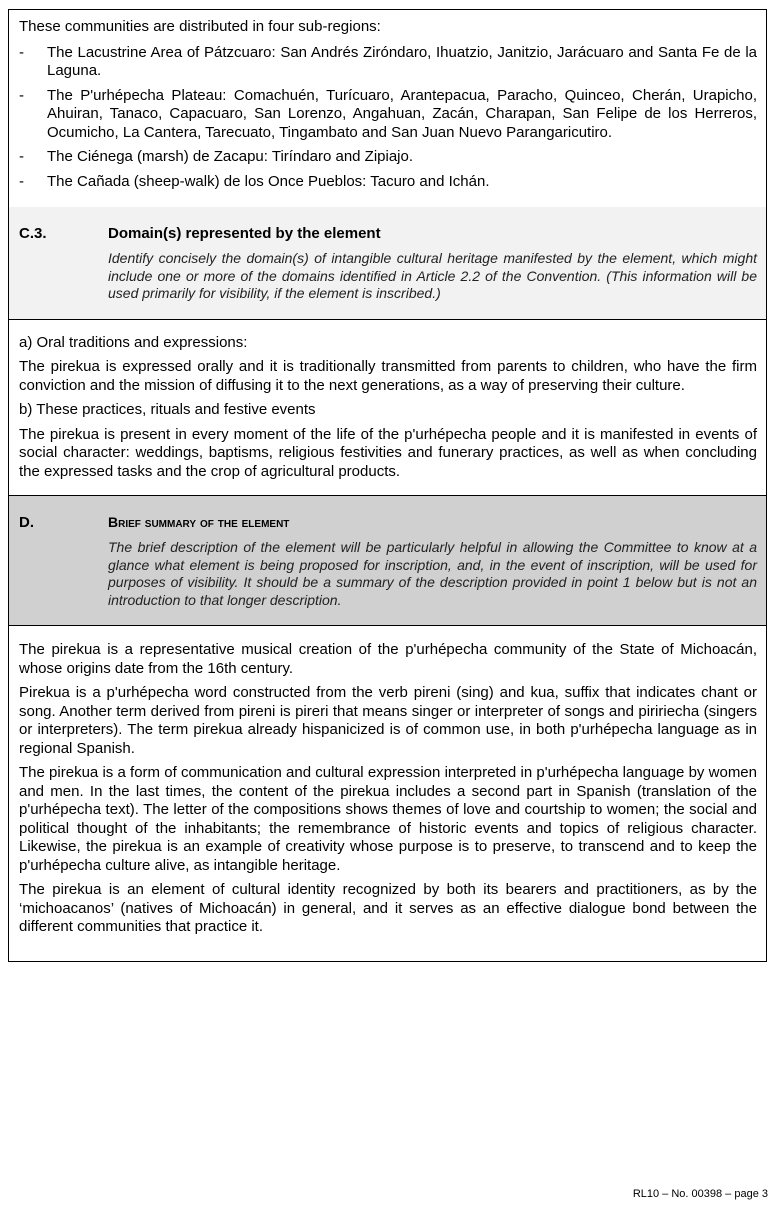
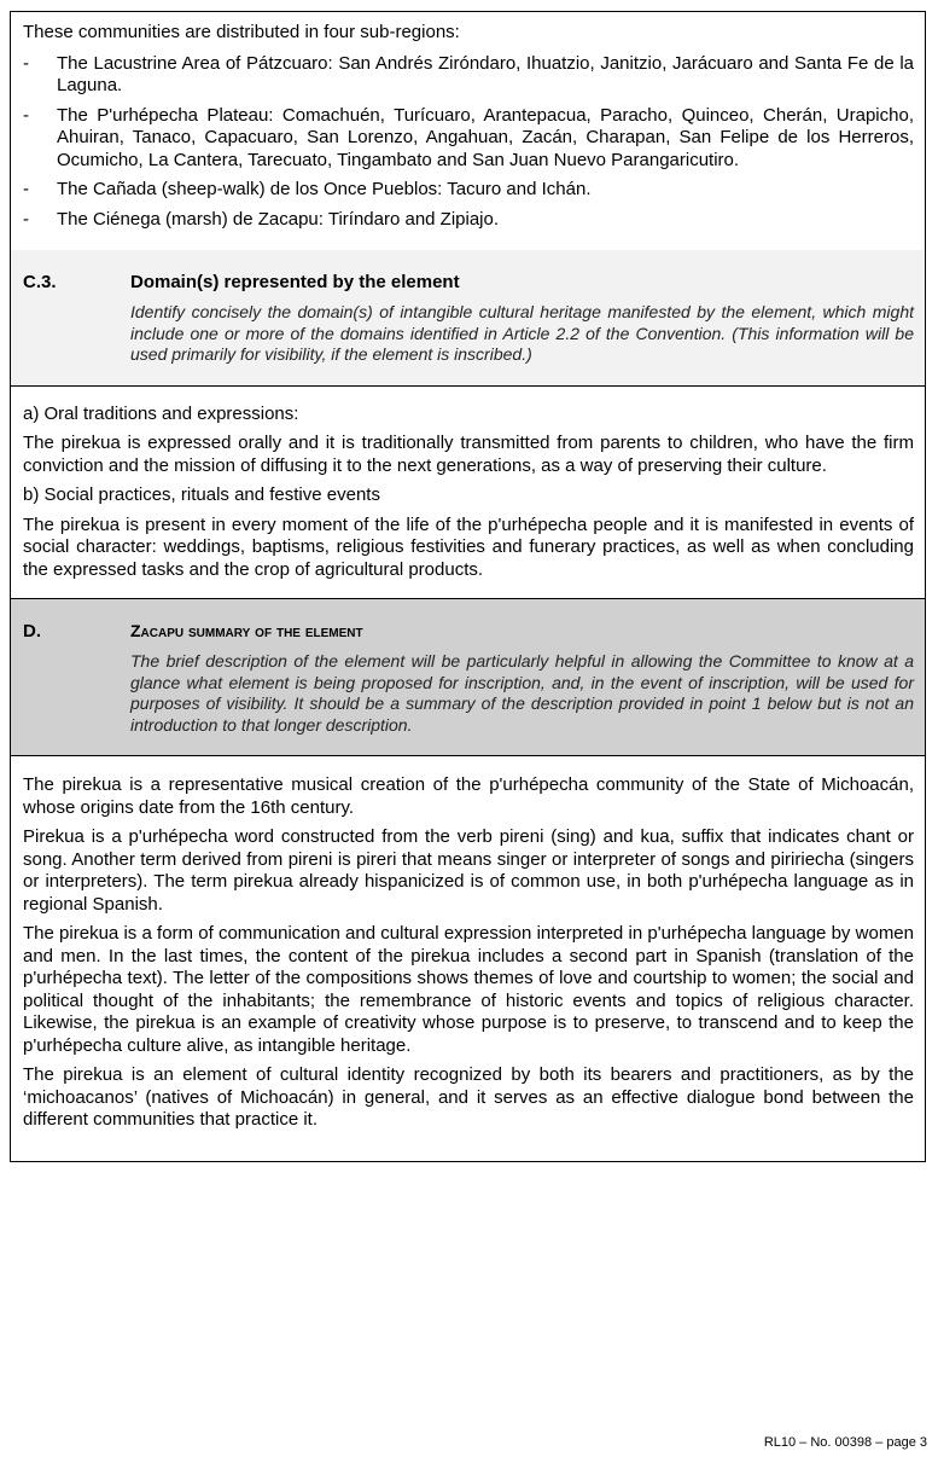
  These communities are distributed in four sub-regions:
  -
  The Lacustrine Area of Pátzcuaro: San Andrés Ziróndaro, Ihuatzio, Janitzio, Jarácuaro and Santa Fe de la Laguna.
  -
  The P'urhépecha Plateau: Comachuén, Turícuaro, Arantepacua, Paracho, Quinceo, Cherán, Urapicho, Ahuiran, Tanaco, Capacuaro, San Lorenzo, Angahuan, Zacán, Charapan, San Felipe de los Herreros, Ocumicho, La Cantera, Tarecuato, Tingambato and San Juan Nuevo Parangaricutiro.
  -
- The Ciénega (marsh) de Zacapu: Tiríndaro and Zipiajo.
+ The Cañada (sheep-walk) de los Once Pueblos: Tacuro and Ichán.
  -
- The Cañada (sheep-walk) de los Once Pueblos: Tacuro and Ichán.
+ The Ciénega (marsh) de Zacapu: Tiríndaro and Zipiajo.
  C.3.
  Domain(s) represented by the element
  Identify concisely the domain(s) of intangible cultural heritage manifested by the element, which might include one or more of the domains identified in Article 2.2 of the Convention. (This information will be used primarily for visibility, if the element is inscribed.)
  a) Oral traditions and expressions:
  The pirekua is expressed orally and it is traditionally transmitted from parents to children, who have the firm conviction and the mission of diffusing it to the next generations, as a way of preserving their culture.
- b) These practices, rituals and festive events
+ b) Social practices, rituals and festive events
  The pirekua is present in every moment of the life of the p'urhépecha people and it is manifested in events of social character: weddings, baptisms, religious festivities and funerary practices, as well as when concluding the expressed tasks and the crop of agricultural products.
  D.
- Brief summary of the element
+ Zacapu summary of the element
  The brief description of the element will be particularly helpful in allowing the Committee to know at a glance what element is being proposed for inscription, and, in the event of inscription, will be used for purposes of visibility. It should be a summary of the description provided in point 1 below but is not an introduction to that longer description.
  The pirekua is a representative musical creation of the p'urhépecha community of the State of Michoacán, whose origins date from the 16th century.
  Pirekua is a p'urhépecha word constructed from the verb pireni (sing) and kua, suffix that indicates chant or song. Another term derived from pireni is pireri that means singer or interpreter of songs and piririecha (singers or interpreters). The term pirekua already hispanicized is of common use, in both p'urhépecha language as in regional Spanish.
  The pirekua is a form of communication and cultural expression interpreted in p'urhépecha language by women and men. In the last times, the content of the pirekua includes a second part in Spanish (translation of the p'urhépecha text). The letter of the compositions shows themes of love and courtship to women; the social and political thought of the inhabitants; the remembrance of historic events and topics of religious character. Likewise, the pirekua is an example of creativity whose purpose is to preserve, to transcend and to keep the p'urhépecha culture alive, as intangible heritage.
  The pirekua is an element of cultural identity recognized by both its bearers and practitioners, as by the ‘michoacanos’ (natives of Michoacán) in general, and it serves as an effective dialogue bond between the different communities that practice it.
  RL10 – No. 00398 – page 3
